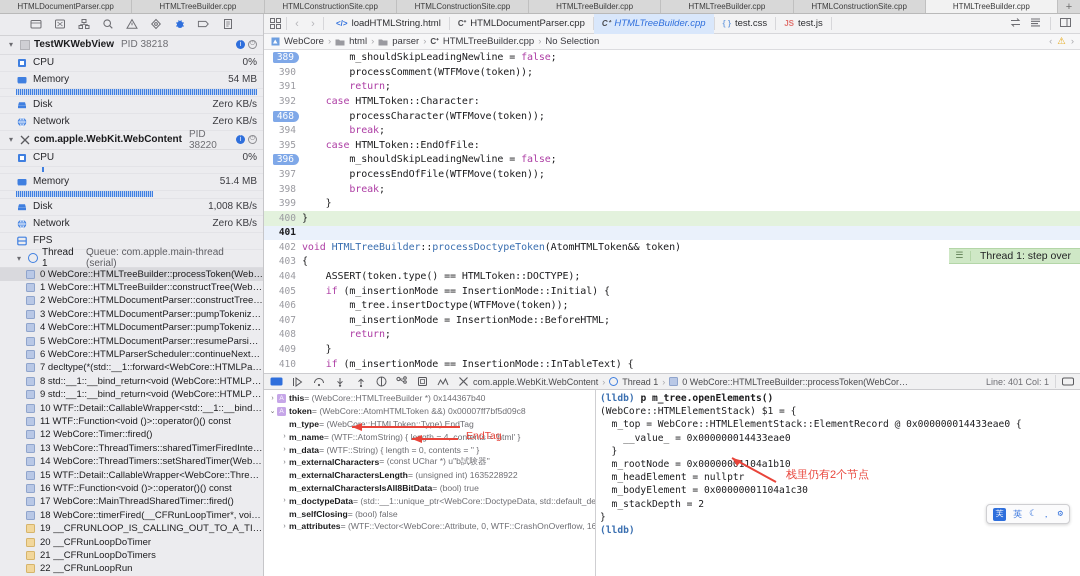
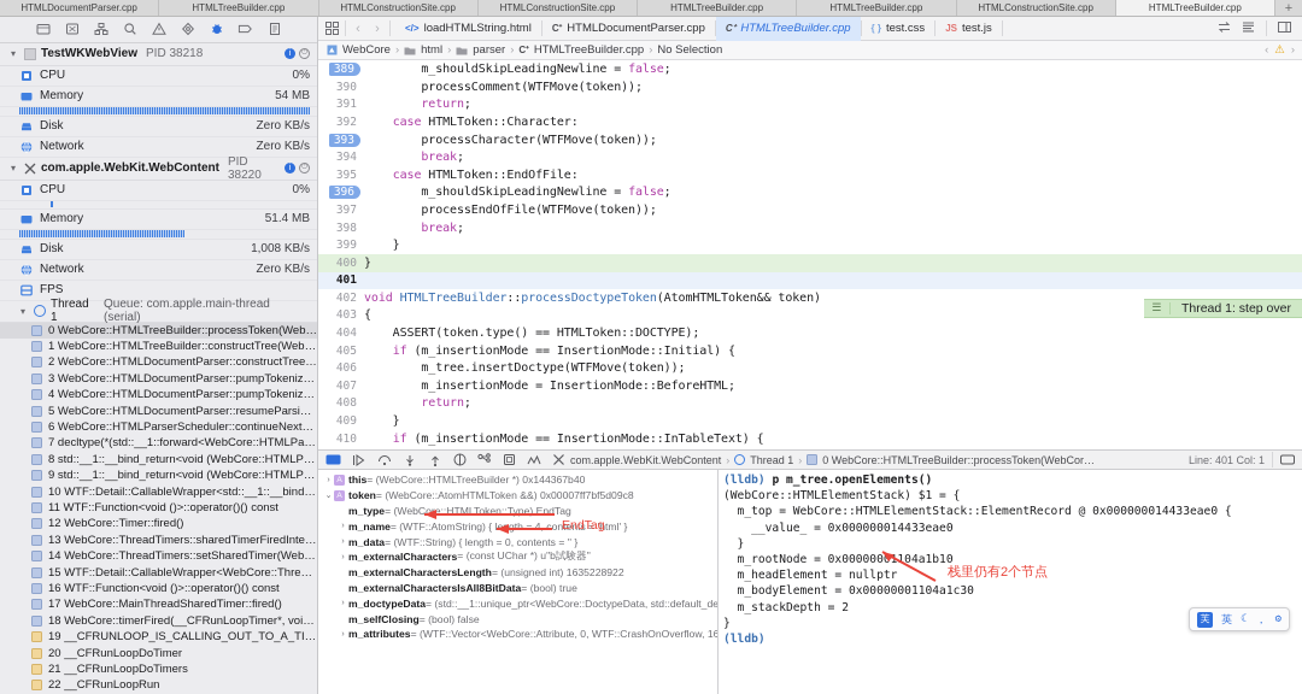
  HTMLDocumentParser.cpp
  HTMLTreeBuilder.cpp
  HTMLConstructionSite.cpp
  HTMLConstructionSite.cpp
  HTMLTreeBuilder.cpp
  HTMLTreeBuilder.cpp
  HTMLConstructionSite.cpp
  HTMLTreeBuilder.cpp
  +
  ▾
  TestWKWebView
  PID 38218
  CPU
  0%
  Memory
  54 MB
  Disk
  Zero KB/s
  Network
  Zero KB/s
  ▾
  com.apple.WebKit.WebContent
  PID 38220
  CPU
  0%
  Memory
  51.4 MB
  Disk
  1,008 KB/s
  Network
  Zero KB/s
  FPS
  ▾
  Thread 1
  Queue: com.apple.main-thread (serial)
  0 WebCore::HTMLTreeBuilder::processToken(WebCo
  1 WebCore::HTMLTreeBuilder::constructTree(WebCo
  2 WebCore::HTMLDocumentParser::constructTreeFr
  3 WebCore::HTMLDocumentParser::pumpTokenizerL
  4 WebCore::HTMLDocumentParser::pumpTokenizer(
  5 WebCore::HTMLDocumentParser::resumeParsingA
  6 WebCore::HTMLParserScheduler::continueNextCh
  7 decltype(*(std::__1::forward<WebCore::HTMLParse
  8 std::__1::__bind_return<void (WebCore::HTMLPars
  9 std::__1::__bind_return<void (WebCore::HTMLPars
  10 WTF::Detail::CallableWrapper<std::__1::__bind<v
  11 WTF::Function<void ()>::operator()() const
  12 WebCore::Timer::fired()
  13 WebCore::ThreadTimers::sharedTimerFiredIntern
  14 WebCore::ThreadTimers::setSharedTimer(WebCo
  15 WTF::Detail::CallableWrapper<WebCore::ThreadT
  16 WTF::Function<void ()>::operator()() const
  17 WebCore::MainThreadSharedTimer::fired()
  18 WebCore::timerFired(__CFRunLoopTimer*, void*)
  19 __CFRUNLOOP_IS_CALLING_OUT_TO_A_TIM
  20 __CFRunLoopDoTimer
  21 __CFRunLoopDoTimers
  22 __CFRunLoopRun
  ‹
  ›
  </>
  loadHTMLString.html
  C⁺
  HTMLDocumentParser.cpp
  C⁺
  HTMLTreeBuilder.cpp
  { }
  test.css
  JS
  test.js
  WebCore
  ›
  html
  ›
  parser
  ›
  C⁺
  HTMLTreeBuilder.cpp
  ›
  No Selection
  ‹
  ⚠
  ›
  389
  m_shouldSkipLeadingNewline = false;
  390
  processComment(WTFMove(token));
  391
  return;
  392
  case HTMLToken::Character:
- 468
+ 393
  processCharacter(WTFMove(token));
  394
  break;
  395
  case HTMLToken::EndOfFile:
  396
  m_shouldSkipLeadingNewline = false;
  397
  processEndOfFile(WTFMove(token));
  398
  break;
  399
  }
  400
  }
  401
  402
  void HTMLTreeBuilder::processDoctypeToken(AtomHTMLToken&& token)
  403
  {
  404
  ASSERT(token.type() == HTMLToken::DOCTYPE);
  405
  if (m_insertionMode == InsertionMode::Initial) {
  406
  m_tree.insertDoctype(WTFMove(token));
  407
  m_insertionMode = InsertionMode::BeforeHTML;
  408
  return;
  409
  }
  410
  if (m_insertionMode == InsertionMode::InTableText) {
  ☰
  Thread 1: step over
  com.apple.WebKit.WebContent
  ›
  Thread 1
  ›
  0 WebCore::HTMLTreeBuilder::processToken(WebCore::
  Line: 401 Col: 1
  this
  = (WebCore::HTMLTreeBuilder *) 0x144367b40
  token
  = (WebCore::AtomHTMLToken &&) 0x00007ff7bf5d09c8
  m_type
  = (WebCore::HTMLToken::Type) EndTag
  m_name
  = (WTF::AtomString) { legth = 4, contents = 'html' }
  m_data
  = (WTF::String) { length = 0, contents = '' }
  m_externalCharacters
  = (const UChar *) u"b試験器"
  m_externalCharactersLength
  = (unsigned int) 1635228922
  m_externalCharactersIsAll8BitData
  = (bool) true
  m_doctypeData
  = (std::__1::unique_ptr<WebCore::DoctypeData, std::default_de
  m_selfClosing
  = (bool) false
  m_attributes
  = (WTF::Vector<WebCore::Attribute, 0, WTF::CrashOnOverflow, 16
  (lldb) p m_tree.openElements()
  (WebCore::HTMLElementStack) $1 = {
  m_top = WebCore::HTMLElementStack::ElementRecord @ 0x000000014433eae0 {
  __value_ = 0x000000014433eae0
  }
  m_rootNode = 0x00000001104a1b10
  m_headElement = nullptr
  m_bodyElement = 0x00000001104a1c30
  m_stackDepth = 2
  }
  (lldb)
  栈里仍有2个节点
  芙
  英
  ☾
  ，
  ⚙
  EndTag
